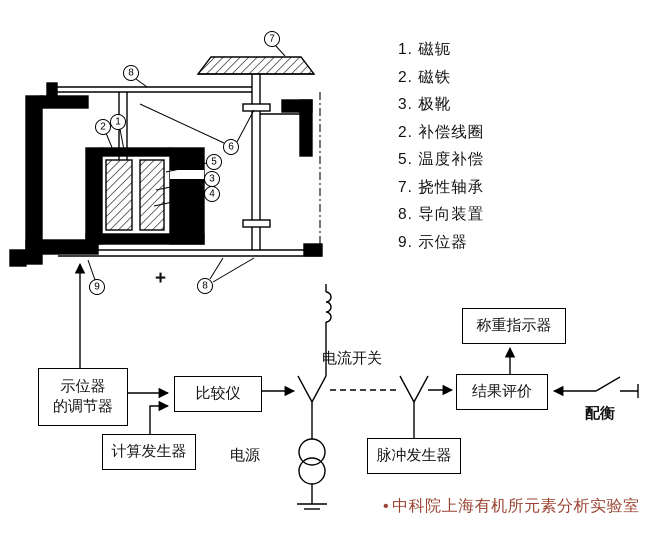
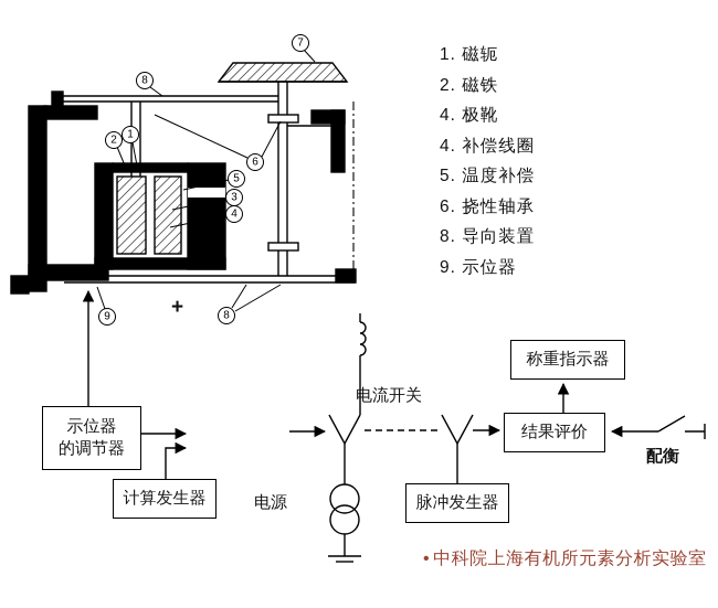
  7
  8
  2
  1
  6
  5
  3
  4
  9
  8
  1. 磁轭
  2. 磁铁
- 3. 极靴
+ 4. 极靴
- 2. 补偿线圈
+ 4. 补偿线圈
  5. 温度补偿
- 7. 挠性轴承
+ 6. 挠性轴承
  8. 导向装置
  9. 示位器
  称重指示器
  示位器
  的调节器
- 比较仪
  结果评价
  计算发生器
  脉冲发生器
  电流开关
  电源
  配衡
  +
  • 中科院上海有机所元素分析实验室
